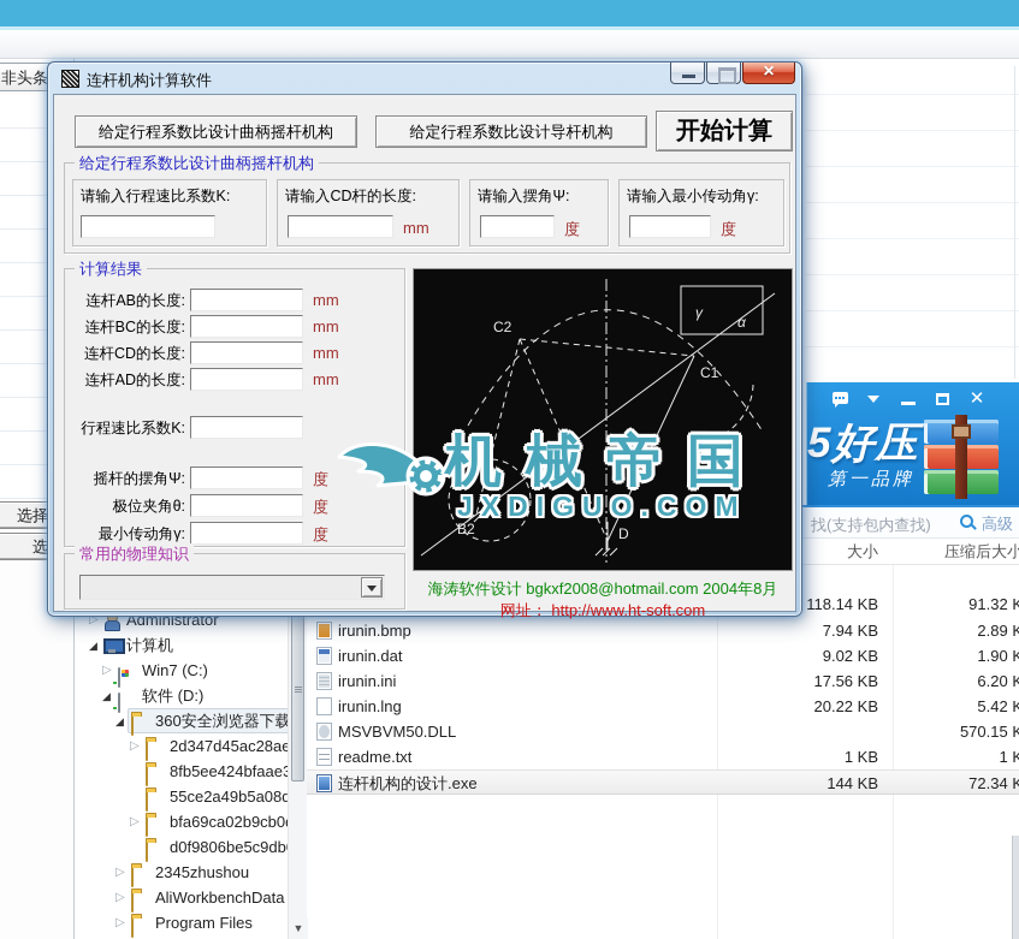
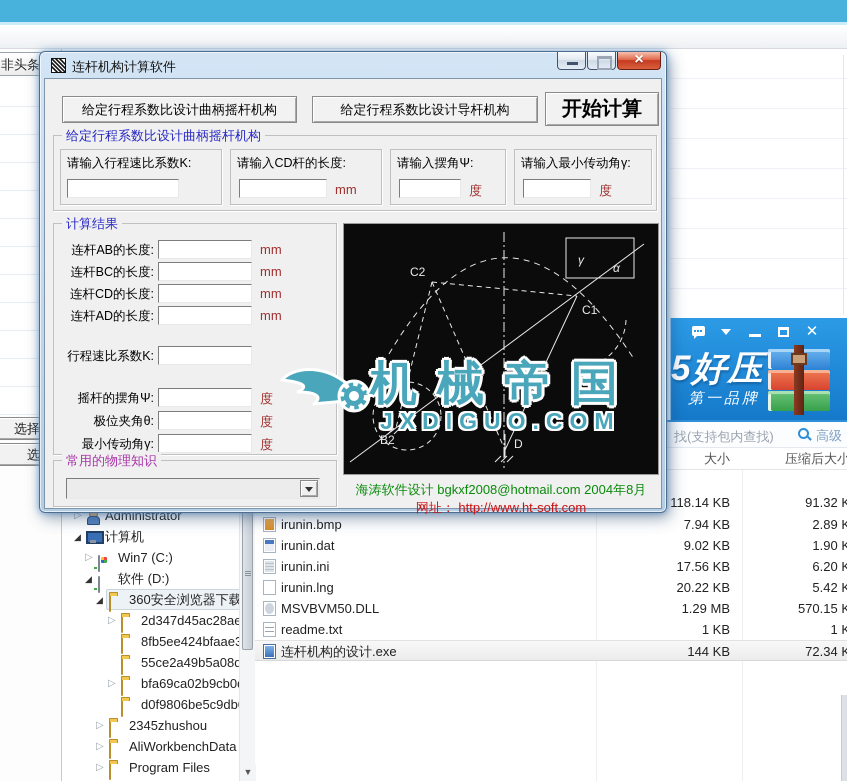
  非头条
  ✕
  5好压
  第一品牌
  找(支持包内查找)
  高级
  大小
  压缩后大小
  118.14 KB
  91.32 K
  irunin.bmp
  7.94 KB
  2.89 K
  irunin.dat
  9.02 KB
  1.90 K
  irunin.ini
  17.56 KB
  6.20 K
  irunin.lng
  20.22 KB
  5.42 K
  MSVBVM50.DLL
+ 1.29 MB
  570.15 K
  readme.txt
  1 KB
  1 K
  连杆机构的设计.exe
  144 KB
  72.34 K
  ▷
  Administrator
  ◢
  计算机
  ▷
  Win7 (C:)
  ◢
  软件 (D:)
  ◢
  360安全浏览器下载
  ▷
  2d347d45ac28ae
  8fb5ee424bfaae
  55ce2a49b5a08d
  ▷
  bfa69ca02b9cb0
  d0f9806be5c9db
  ▷
  2345zhushou
  ▷
  AliWorkbenchData
  ▷
  Program Files
  ▼
  连杆机构计算软件
  给定行程系数比设计曲柄摇杆机构
  给定行程系数比设计导杆机构
  开始计算
  给定行程系数比设计曲柄摇杆机构
  请输入行程速比系数K:
  请输入CD杆的长度:
  mm
  请输入摆角Ψ:
  度
  请输入最小传动角γ:
  度
  计算结果
  连杆AB的长度:
  mm
  连杆BC的长度:
  mm
  连杆CD的长度:
  mm
  连杆AD的长度:
  mm
  行程速比系数K:
  摇杆的摆角Ψ:
  度
  极位夹角θ:
  度
  最小传动角γ:
  度
  常用的物理知识
  C2
  C1
  B2
  D
  γ
  α
  海涛软件设计 bgkxf2008@hotmail.com 2004年8月
  网址： http://www.ht-soft.com
  机械帝国
  JXDIGUO.COM
